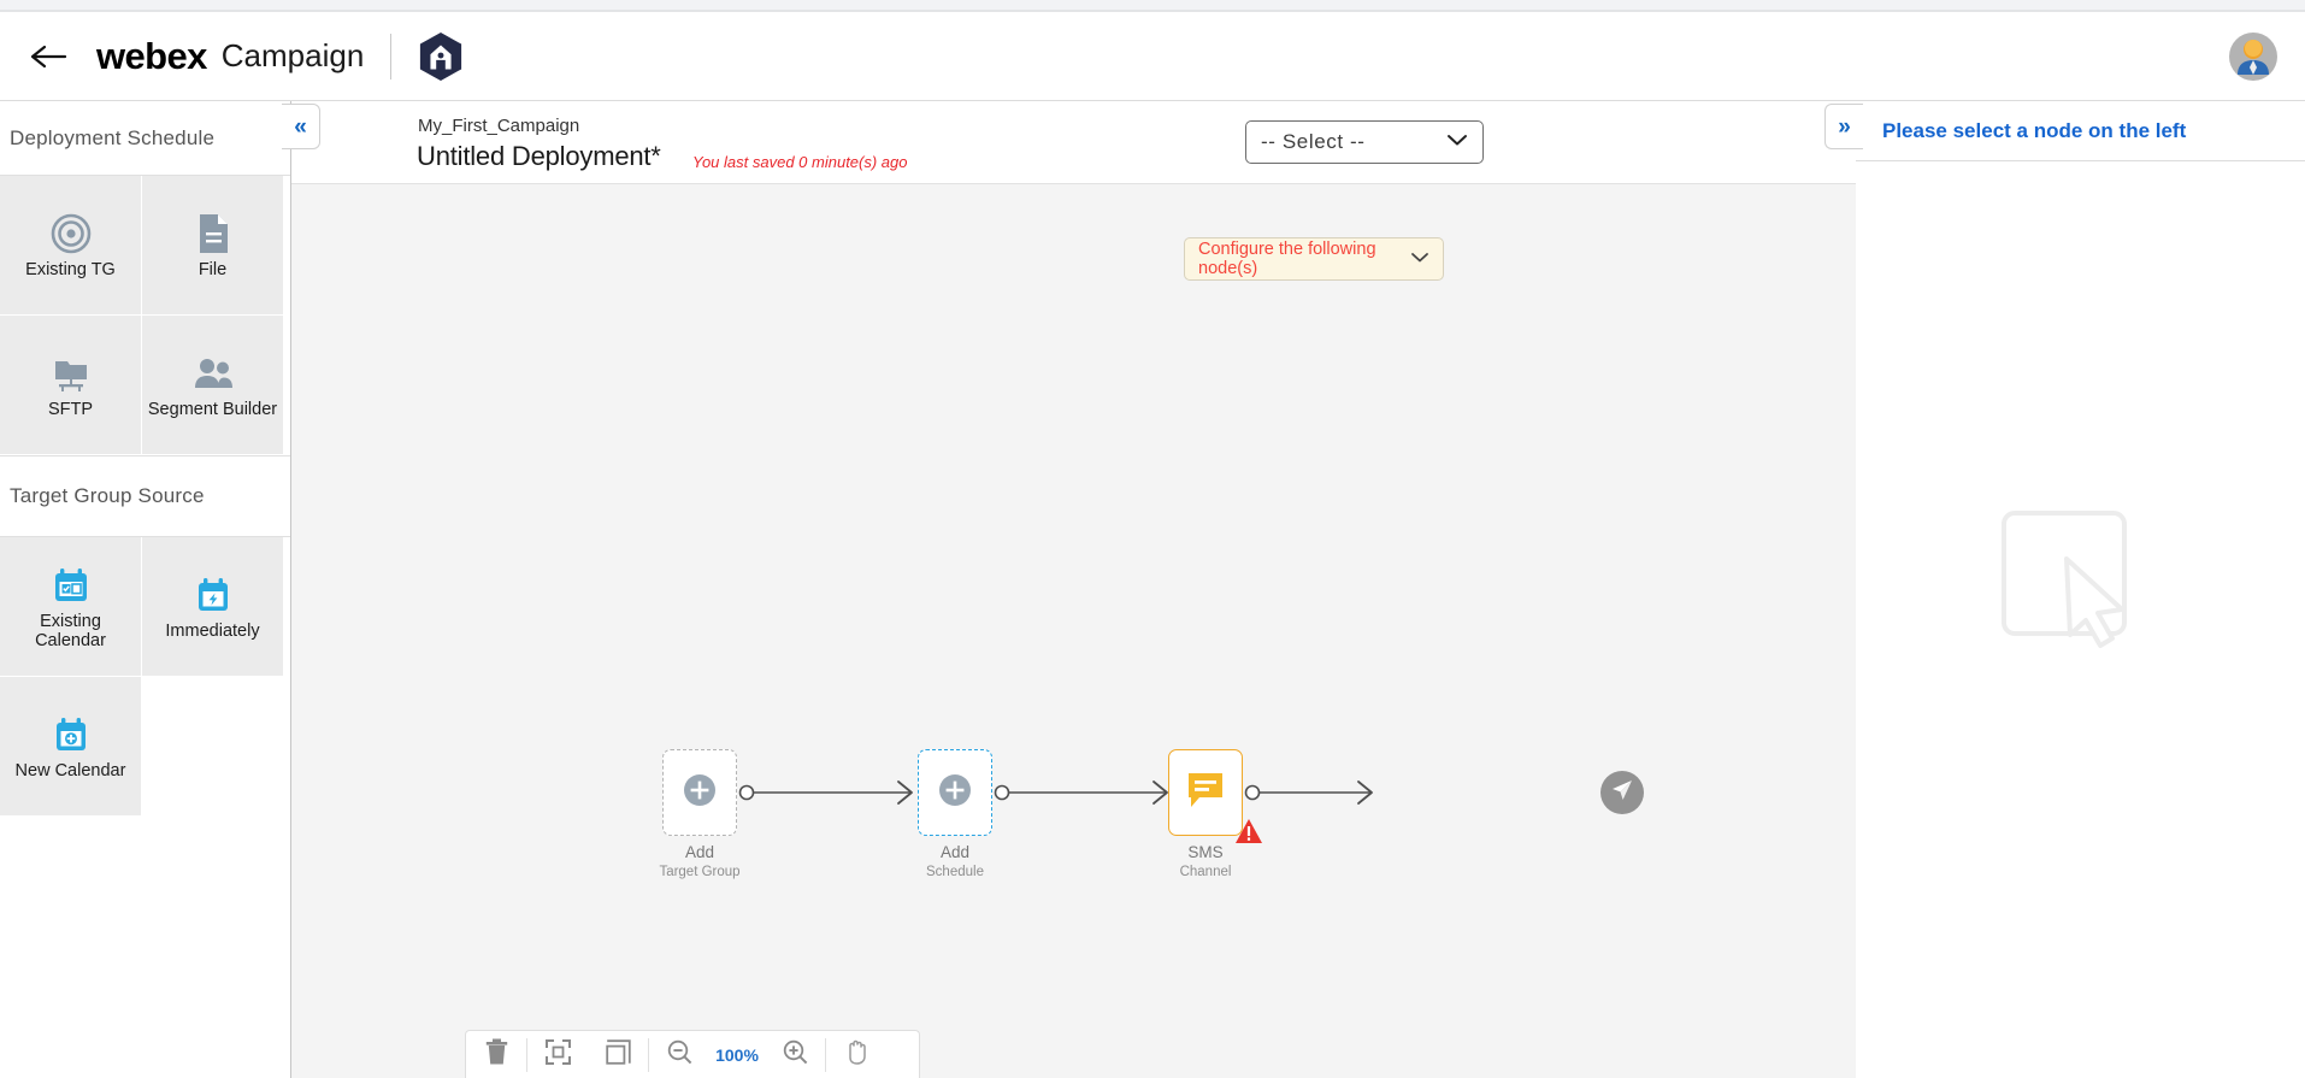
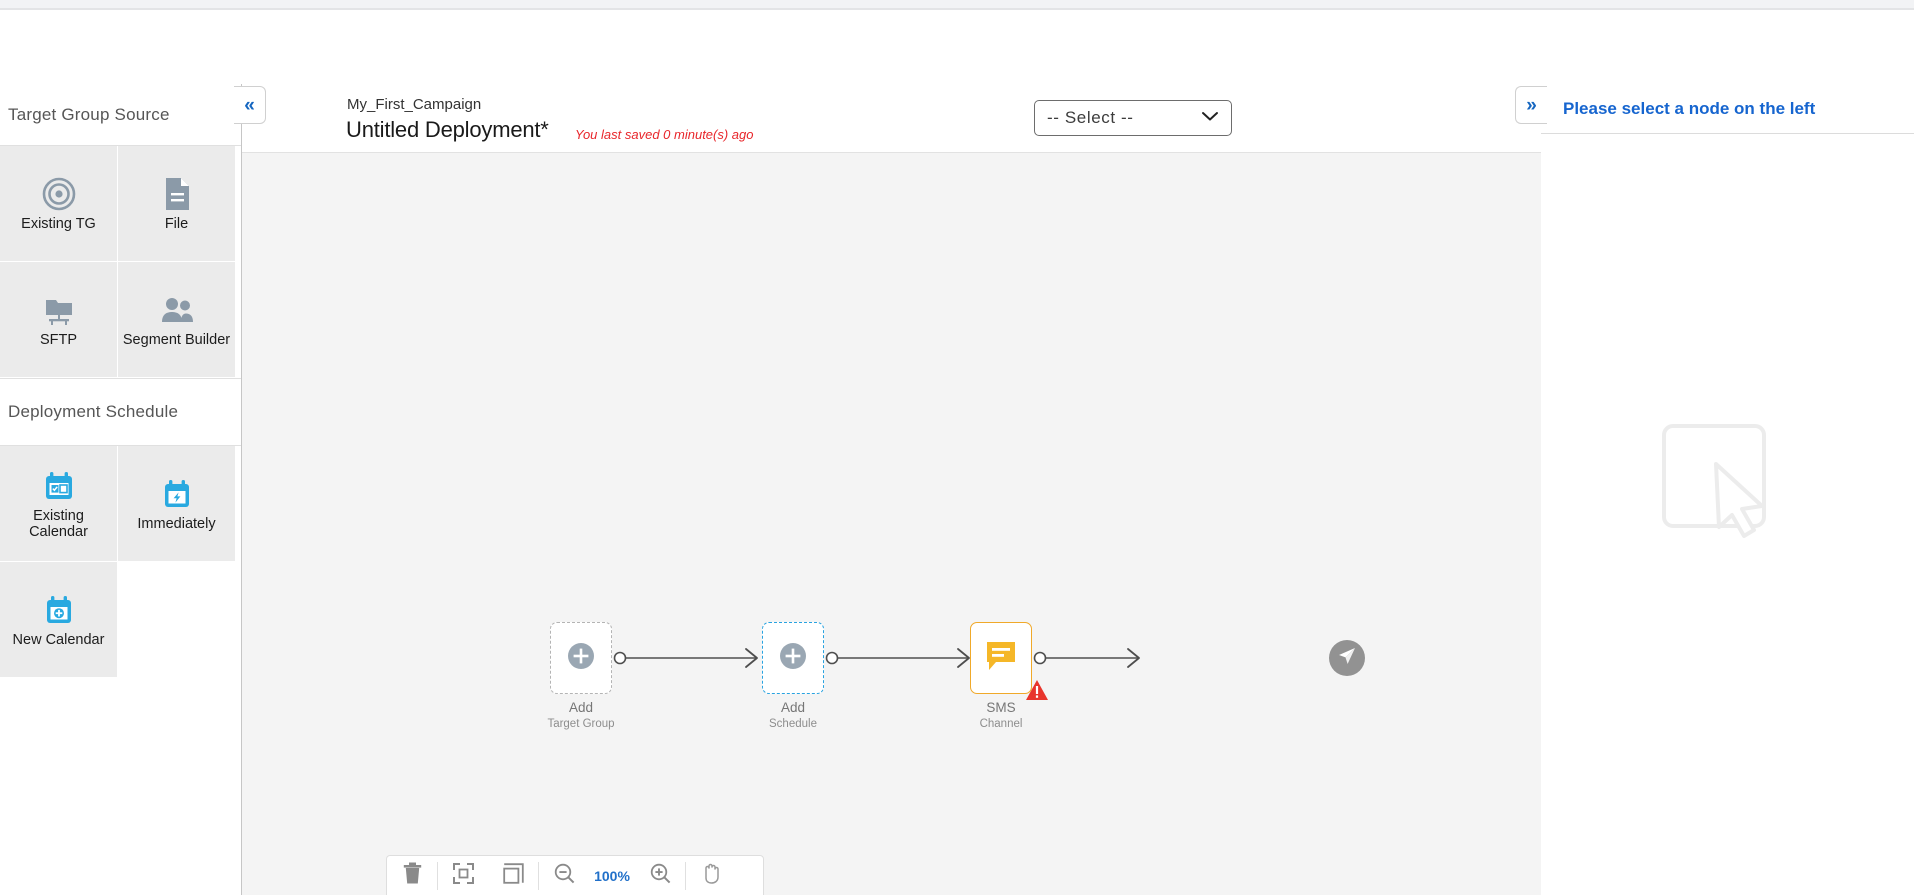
- webex
- Campaign
- Deployment Schedule
+ Target Group Source
  Existing TG
  File
  SFTP
  Segment Builder
- Target Group Source
+ Deployment Schedule
  Existing Calendar
  Immediately
  New Calendar
  «
  My_First_Campaign
  Untitled Deployment*
  You last saved 0 minute(s) ago
  -- Select --
- Configure the following node(s)
  Add
  Target Group
  Add
  Schedule
  SMS
  Channel
  100%
  »
  Please select a node on the left
